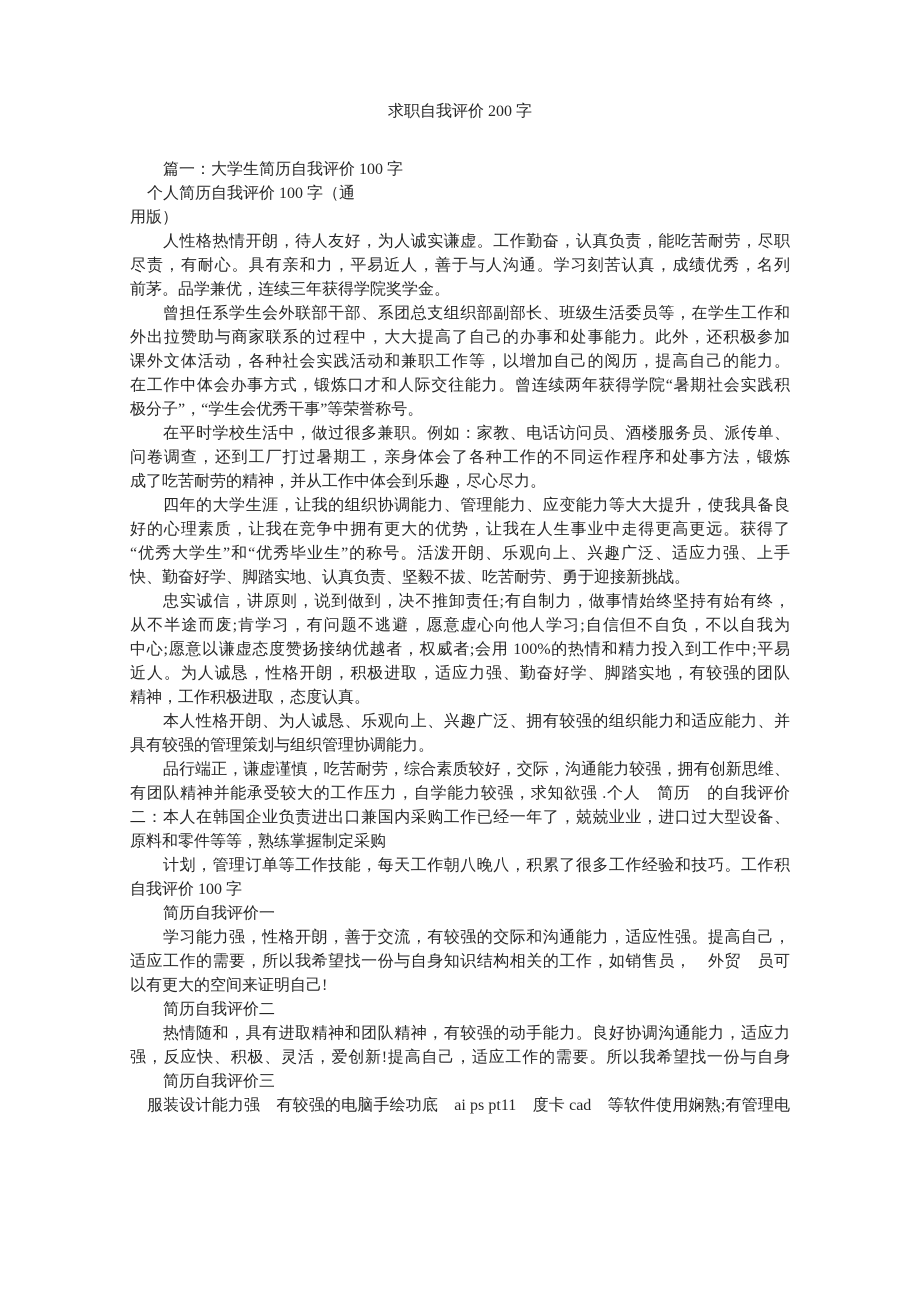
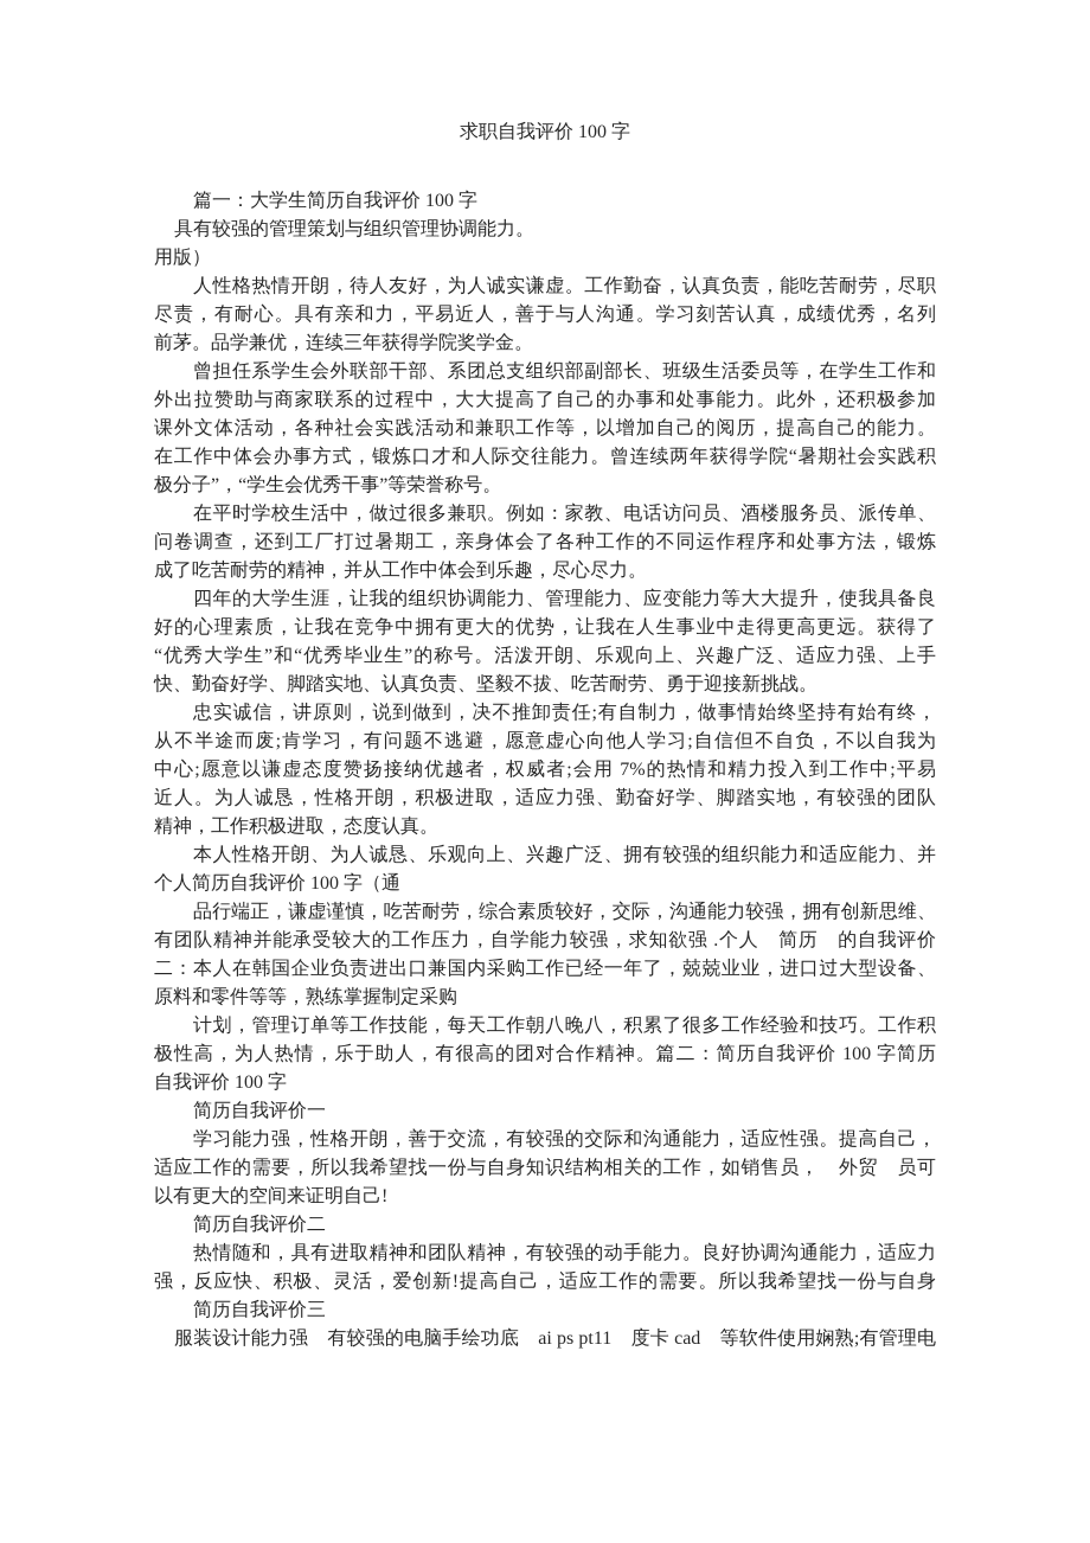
- 求职自我评价 200 字
+ 求职自我评价 100 字
  篇一：大学生简历自我评价 100 字
- 个人简历自我评价 100 字（通
+ 具有较强的管理策划与组织管理协调能力。
  用版）
  人性格热情开朗，待人友好，为人诚实谦虚。工作勤奋，认真负责，能吃苦耐劳，尽职
  尽责，有耐心。具有亲和力，平易近人，善于与人沟通。学习刻苦认真，成绩优秀，名列
  前茅。品学兼优，连续三年获得学院奖学金。
  曾担任系学生会外联部干部、系团总支组织部副部长、班级生活委员等，在学生工作和
  外出拉赞助与商家联系的过程中，大大提高了自己的办事和处事能力。此外，还积极参加
  课外文体活动，各种社会实践活动和兼职工作等，以增加自己的阅历，提高自己的能力。
  在工作中体会办事方式，锻炼口才和人际交往能力。曾连续两年获得学院“暑期社会实践积
  极分子”，“学生会优秀干事”等荣誉称号。
  在平时学校生活中，做过很多兼职。例如：家教、电话访问员、酒楼服务员、派传单、
  问卷调查，还到工厂打过暑期工，亲身体会了各种工作的不同运作程序和处事方法，锻炼
  成了吃苦耐劳的精神，并从工作中体会到乐趣，尽心尽力。
  四年的大学生涯，让我的组织协调能力、管理能力、应变能力等大大提升，使我具备良
  好的心理素质，让我在竞争中拥有更大的优势，让我在人生事业中走得更高更远。获得了
  “优秀大学生”和“优秀毕业生”的称号。活泼开朗、乐观向上、兴趣广泛、适应力强、上手
  快、勤奋好学、脚踏实地、认真负责、坚毅不拔、吃苦耐劳、勇于迎接新挑战。
  忠实诚信，讲原则，说到做到，决不推卸责任;有自制力，做事情始终坚持有始有终，
  从不半途而废;肯学习，有问题不逃避，愿意虚心向他人学习;自信但不自负，不以自我为
- 中心;愿意以谦虚态度赞扬接纳优越者，权威者;会用 100%的热情和精力投入到工作中;平易
+ 中心;愿意以谦虚态度赞扬接纳优越者，权威者;会用 7%的热情和精力投入到工作中;平易
  近人。为人诚恳，性格开朗，积极进取，适应力强、勤奋好学、脚踏实地，有较强的团队
  精神，工作积极进取，态度认真。
  本人性格开朗、为人诚恳、乐观向上、兴趣广泛、拥有较强的组织能力和适应能力、并
- 具有较强的管理策划与组织管理协调能力。
+ 个人简历自我评价 100 字（通
  品行端正，谦虚谨慎，吃苦耐劳，综合素质较好，交际，沟通能力较强，拥有创新思维、
  有团队精神并能承受较大的工作压力，自学能力较强，求知欲强 .个人 简历 的自我评价
  二：本人在韩国企业负责进出口兼国内采购工作已经一年了，兢兢业业，进口过大型设备、
  原料和零件等等，熟练掌握制定采购
  计划，管理订单等工作技能，每天工作朝八晚八，积累了很多工作经验和技巧。工作积
+ 极性高，为人热情，乐于助人，有很高的团对合作精神。篇二：简历自我评价 100 字简历
  自我评价 100 字
  简历自我评价一
  学习能力强，性格开朗，善于交流，有较强的交际和沟通能力，适应性强。提高自己，
  适应工作的需要，所以我希望找一份与自身知识结构相关的工作，如销售员， 外贸 员可
  以有更大的空间来证明自己!
  简历自我评价二
  热情随和，具有进取精神和团队精神，有较强的动手能力。良好协调沟通能力，适应力
  强，反应快、积极、灵活，爱创新!提高自己，适应工作的需要。所以我希望找一份与自身
  简历自我评价三
  服装设计能力强 有较强的电脑手绘功底 ai ps pt11 度卡 cad 等软件使用娴熟;有管理电
